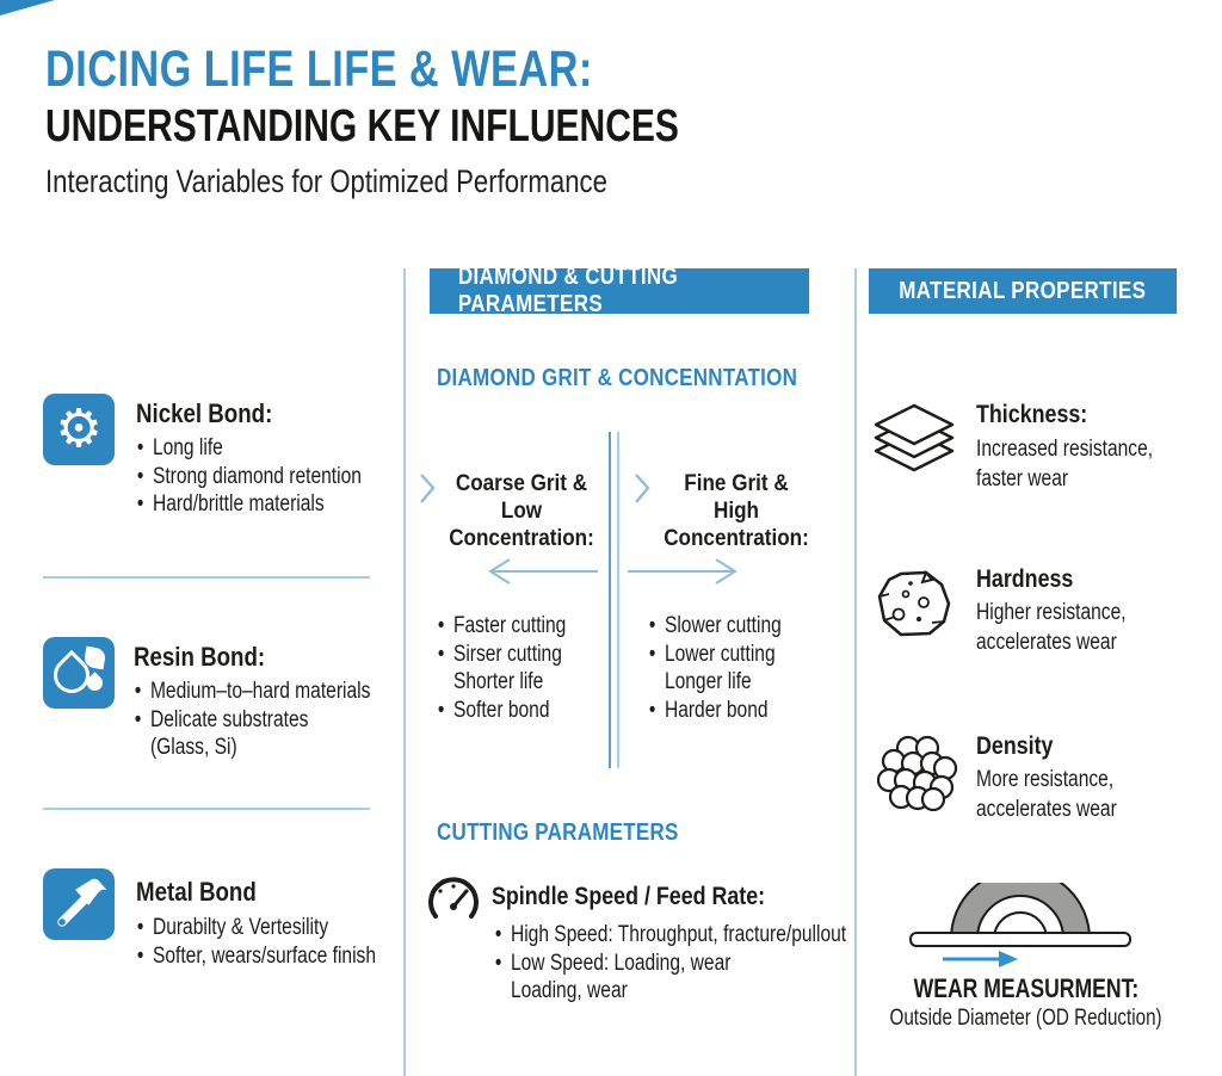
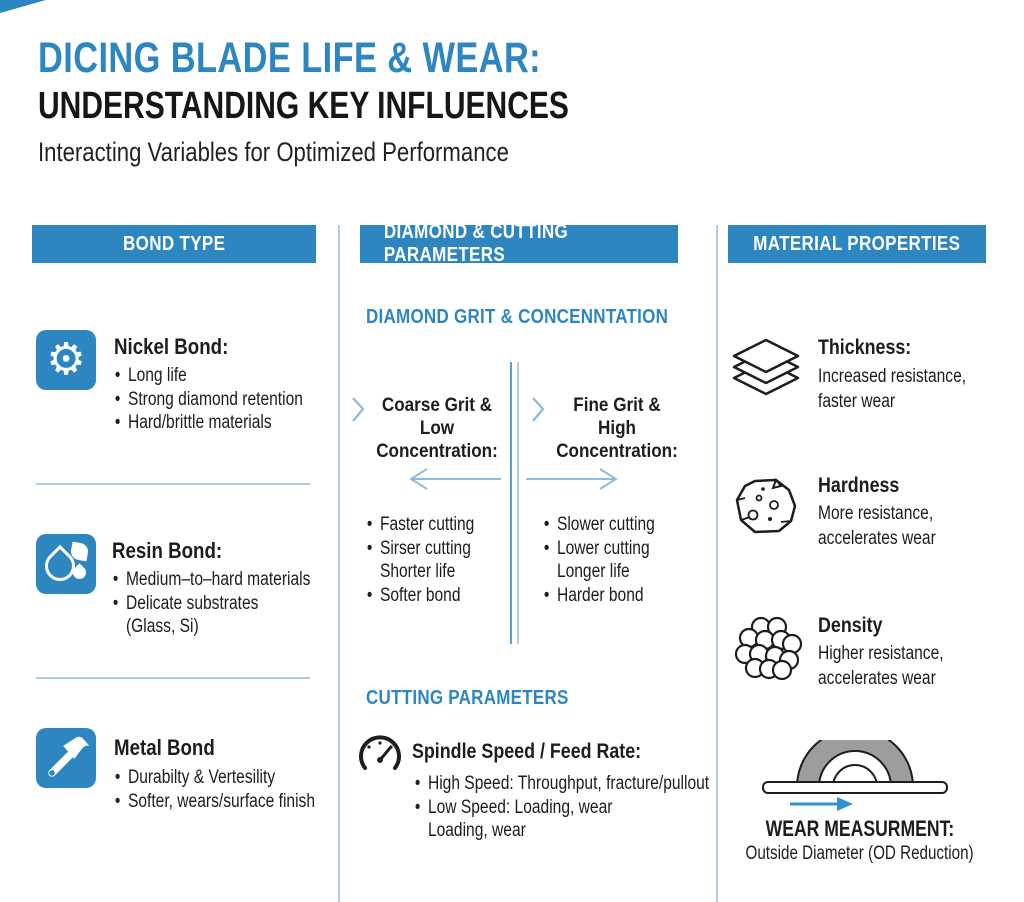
- DICING LIFE LIFE & WEAR:
+ DICING BLADE LIFE & WEAR:
  UNDERSTANDING KEY INFLUENCES
  Interacting Variables for Optimized Performance
+ BOND TYPE
  DIAMOND & CUTTING PARAMETERS
  MATERIAL PROPERTIES
  ⚙
  Nickel Bond:
  Long life
  Strong diamond retention
  Hard/brittle materials
  Resin Bond:
  Medium–to–hard materials
  Delicate substrates
  (Glass, Si)
  Metal Bond
  Durabilty & Vertesility
  Softer, wears/surface finish
  DIAMOND GRIT & CONCENNTATION
  Coarse Grit & Low
  Concentration:
  Fine Grit & High
  Concentration:
  Faster cutting
  Sirser cutting
  Shorter life
  Softer bond
  Slower cutting
  Lower cutting
  Longer life
  Harder bond
  CUTTING PARAMETERS
  Spindle Speed / Feed Rate:
  High Speed: Throughput, fracture/pullout
  Low Speed: Loading, wear
  Loading, wear
  Thickness:
  Increased resistance,
  faster wear
  Hardness
- Higher resistance,
+ More resistance,
  accelerates wear
  Density
- More resistance,
+ Higher resistance,
  accelerates wear
  WEAR MEASURMENT:
  Outside Diameter (OD Reduction)
